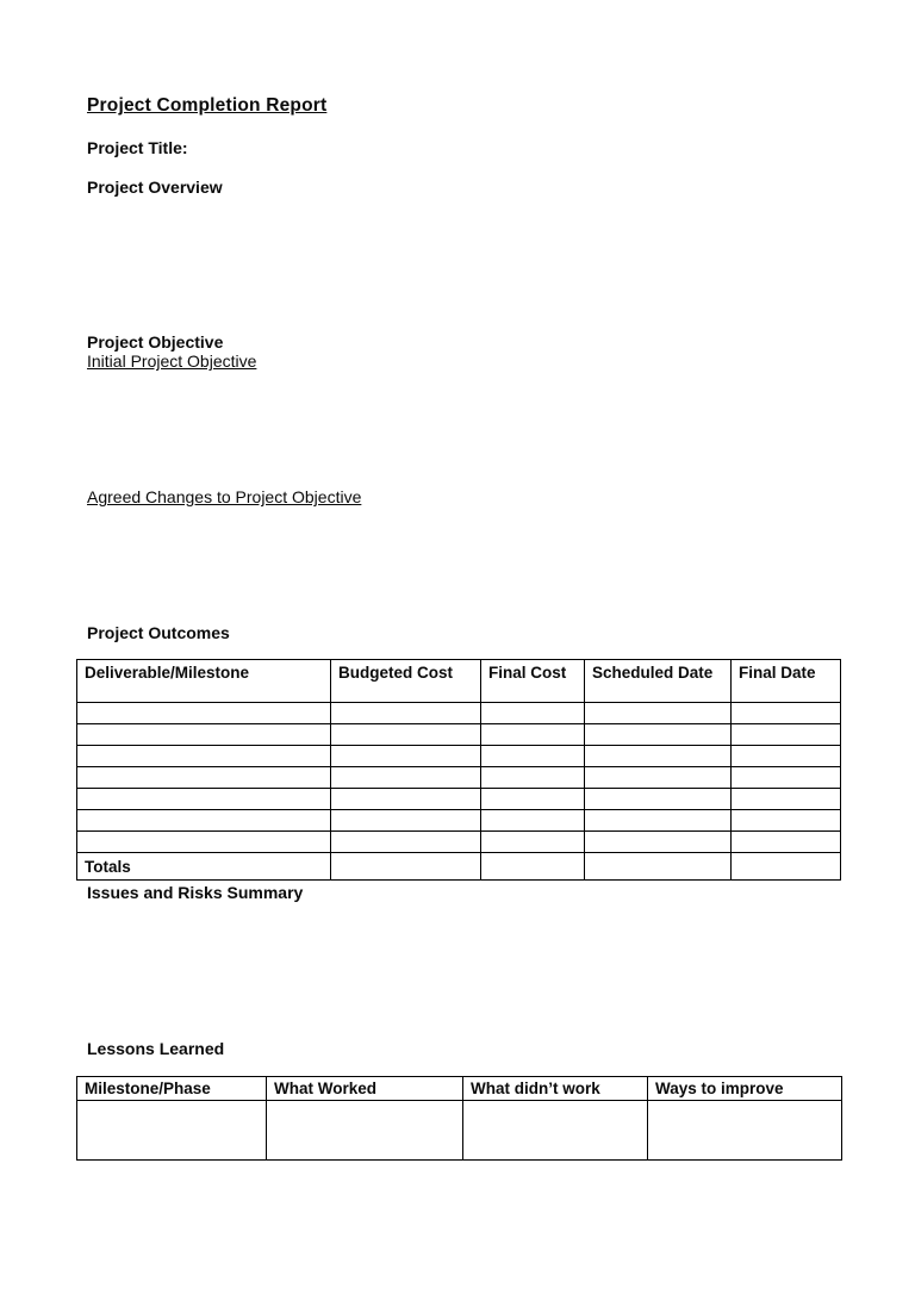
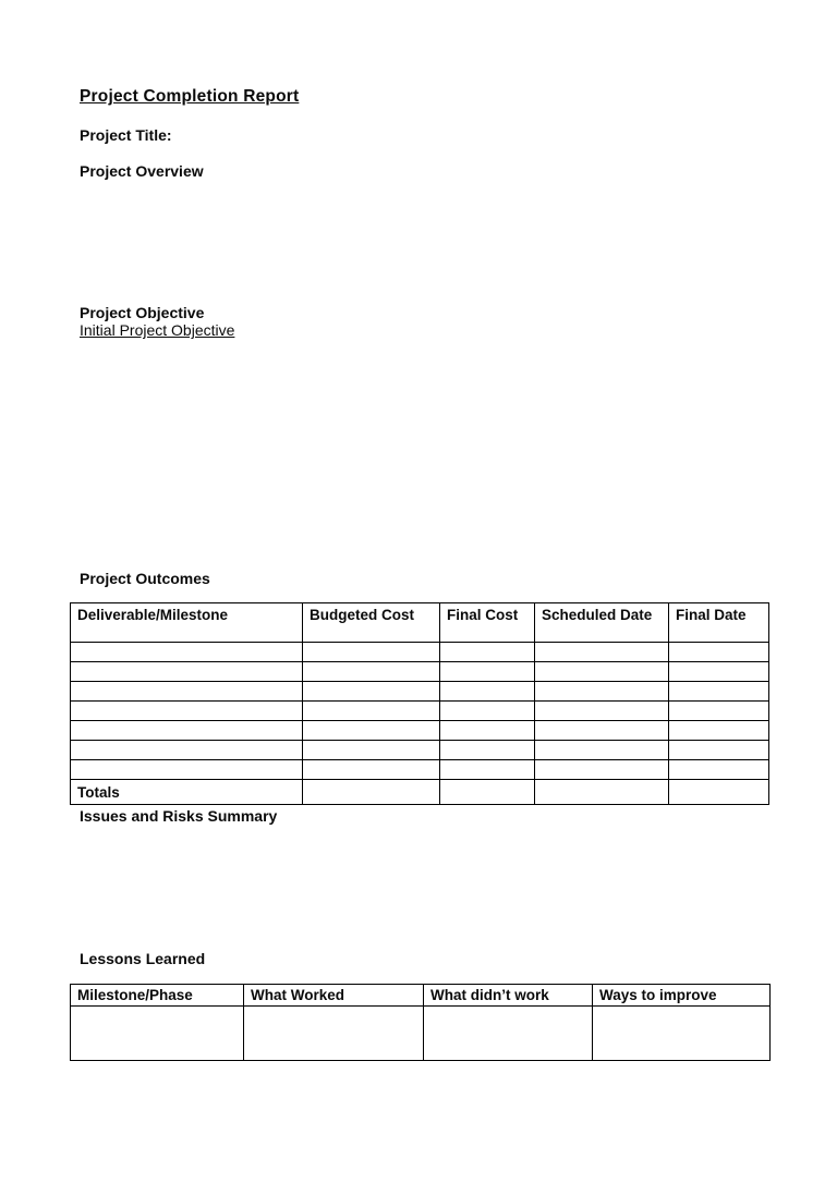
  Project Completion Report
  Project Title:
  Project Overview
  Project Objective
  Initial Project Objective
- Agreed Changes to Project Objective
  Project Outcomes
  Deliverable/Milestone	Budgeted Cost	Final Cost	Scheduled Date	Final Date
  Totals
  Issues and Risks Summary
  Lessons Learned
  Milestone/Phase	What Worked	What didn’t work	Ways to improve
